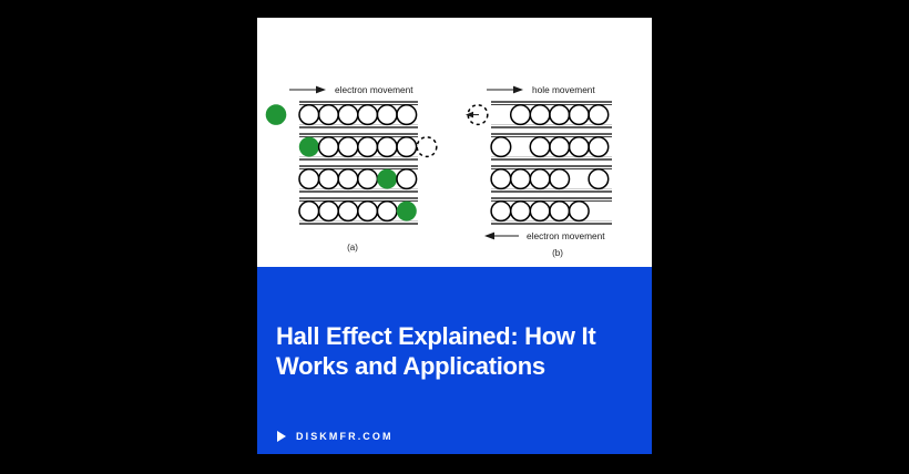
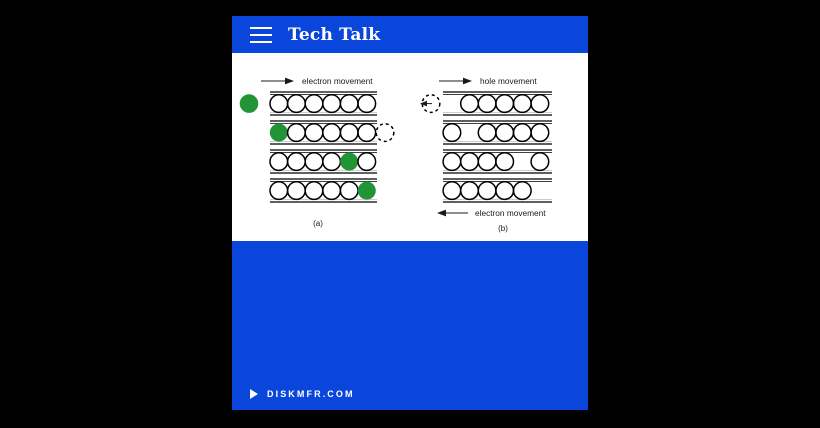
+ Tech Talk
  electron movement
  (a)
  hole movement
  electron movement
  (b)
- Hall Effect Explained: How It Works and Applications
  DISKMFR.COM
